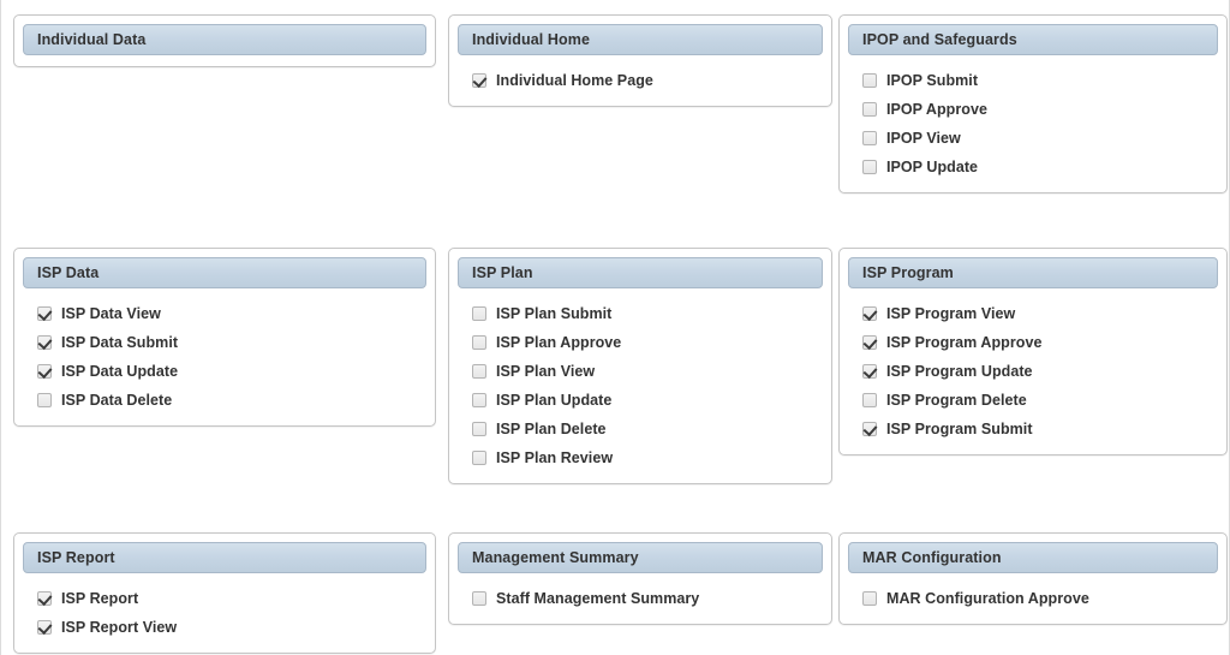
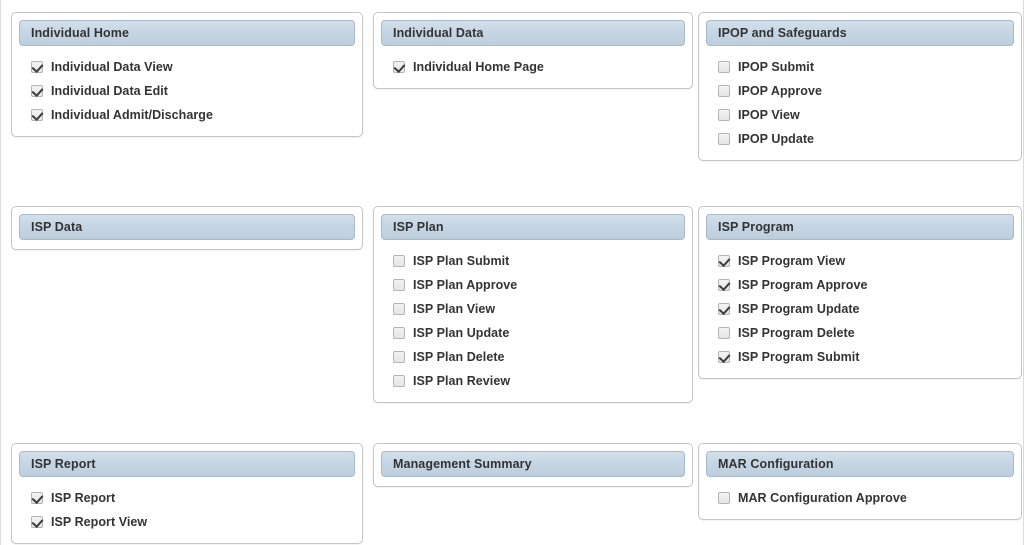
- Individual Data
+ Individual Home
+ Individual Data View
+ Individual Data Edit
+ Individual Admit/Discharge
- Individual Home
+ Individual Data
  Individual Home Page
  IPOP and Safeguards
  IPOP Submit
  IPOP Approve
  IPOP View
  IPOP Update
  ISP Data
- ISP Data View
- ISP Data Submit
- ISP Data Update
- ISP Data Delete
  ISP Plan
  ISP Plan Submit
  ISP Plan Approve
  ISP Plan View
  ISP Plan Update
  ISP Plan Delete
  ISP Plan Review
  ISP Program
  ISP Program View
  ISP Program Approve
  ISP Program Update
  ISP Program Delete
  ISP Program Submit
  ISP Report
  ISP Report
  ISP Report View
  Management Summary
- Staff Management Summary
  MAR Configuration
  MAR Configuration Approve
